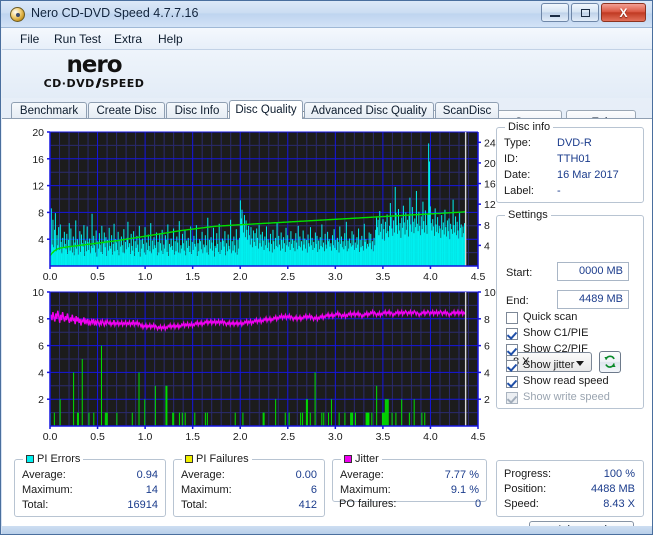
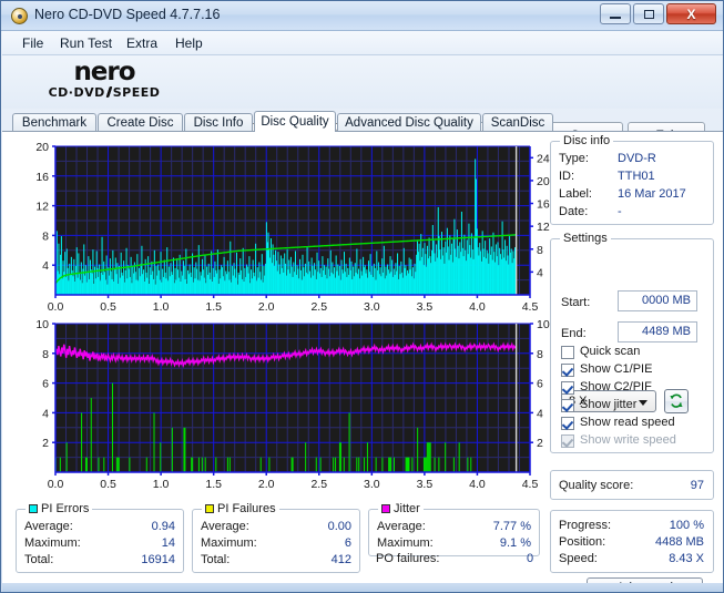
  Nero CD-DVD Speed 4.7.7.16
  X
  File
  Run Test
  Extra
  Help
  nero
  CD·DVD SPEED
  Benchmark
  Create Disc
  Disc Info
  Disc Quality
  Advanced Disc Quality
  ScanDisc
  4
  8
  12
  16
  20
  4
  8
  12
  16
  20
  24
  0.0
  0.5
  1.0
  1.5
  2.0
  2.5
  3.0
  3.5
  4.0
  4.5
  2
  4
  6
  8
  10
  2
  4
  6
  8
  10
  0.0
  0.5
  1.0
  1.5
  2.0
  2.5
  3.0
  3.5
  4.0
  4.5
  PI Errors
  Average:
  0.94
  Maximum:
  14
  Total:
  16914
  PI Failures
  Average:
  0.00
  Maximum:
  6
  Total:
  412
  Jitter
  Average:
  7.77 %
  Maximum:
  9.1 %
  PO failures:
  0
  Disc info
  Type:
  DVD-R
  ID:
  TTH01
- Date:
+ Label:
  16 Mar 2017
- Label:
+ Date:
  -
  Settings
  Start:
  0000 MB
  End:
  4489 MB
  Quick scan
  Show C1/PIE
  Show C2/PIF
  Show jitter
  Show read speed
  Show write speed
+ Quality score:
+ 97
  Progress:
  100 %
  Position:
  4488 MB
  Speed:
  8.43 X
